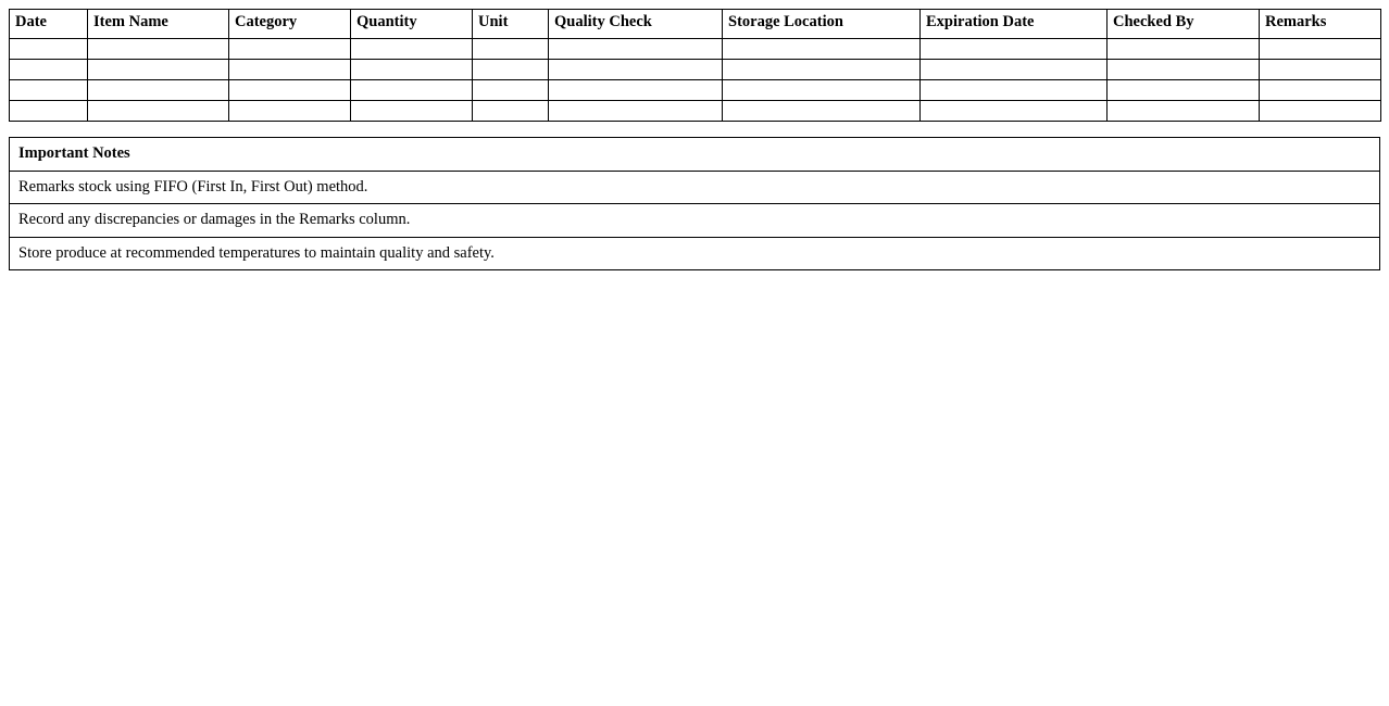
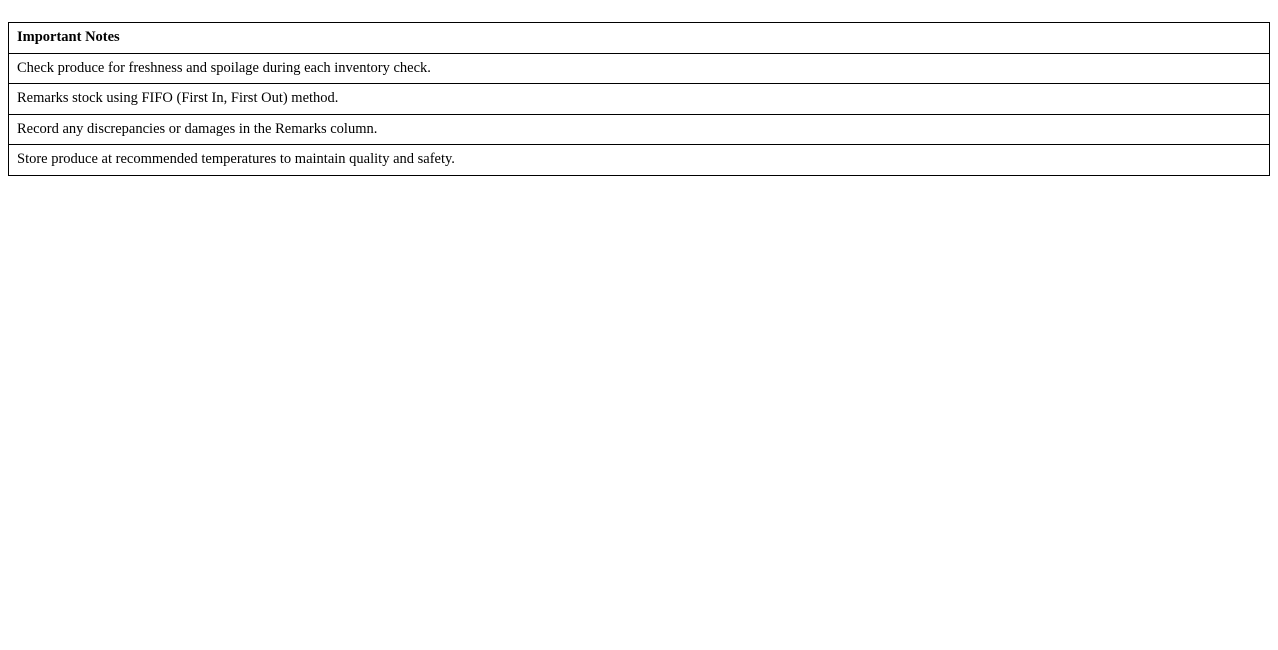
- Date	Item Name	Category	Quantity	Unit	Quality Check	Storage Location	Expiration Date	Checked By	Remarks
  Important Notes
+ Check produce for freshness and spoilage during each inventory check.
  Remarks stock using FIFO (First In, First Out) method.
  Record any discrepancies or damages in the Remarks column.
  Store produce at recommended temperatures to maintain quality and safety.
